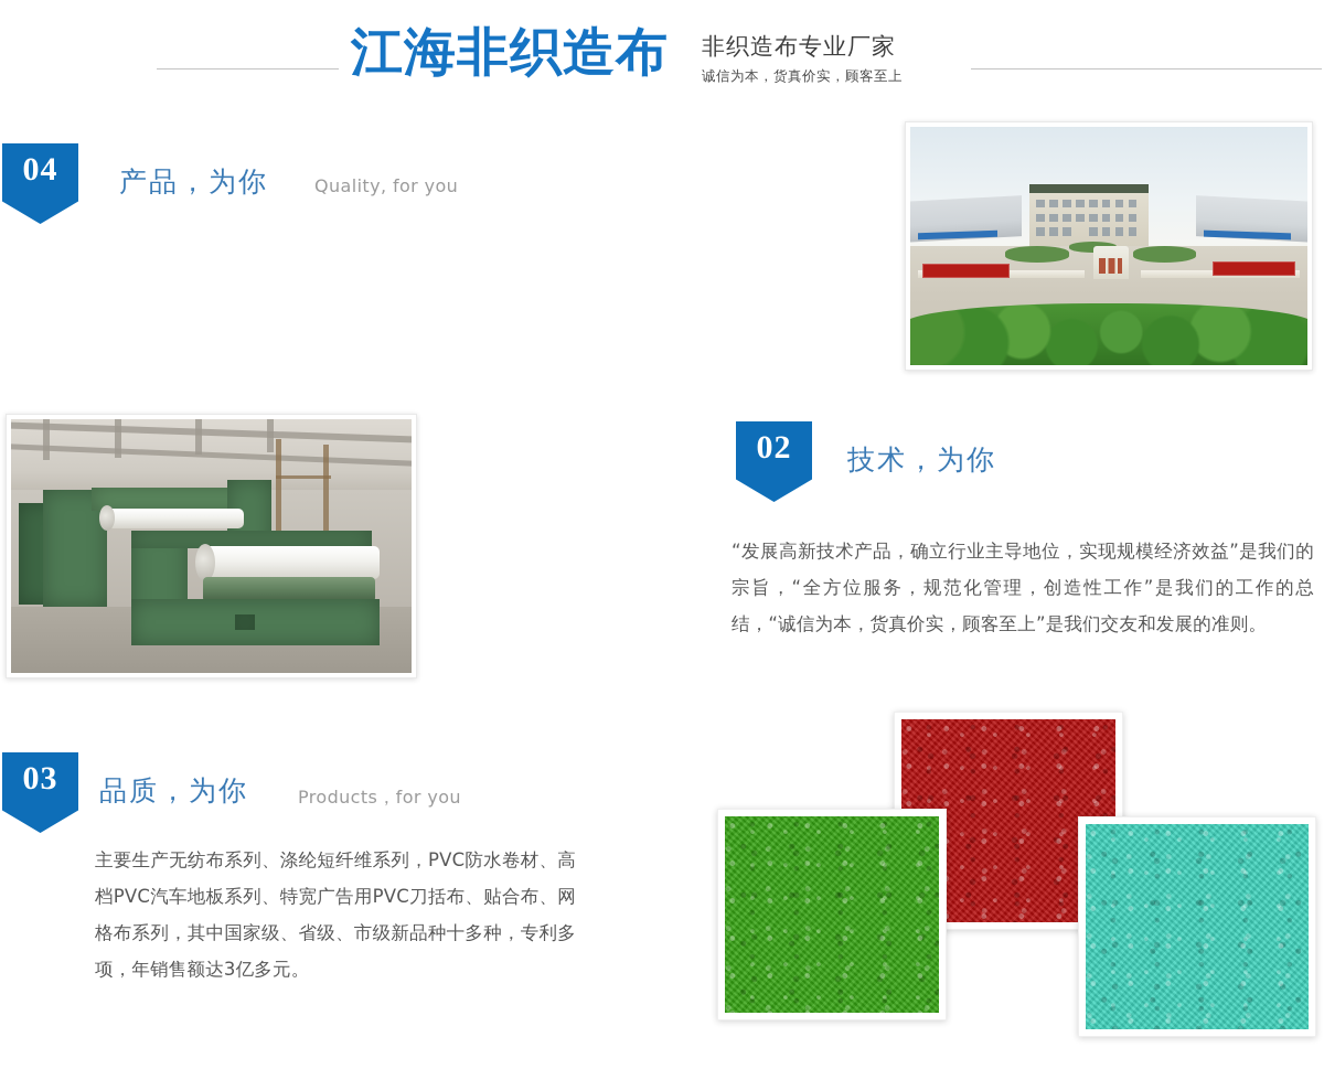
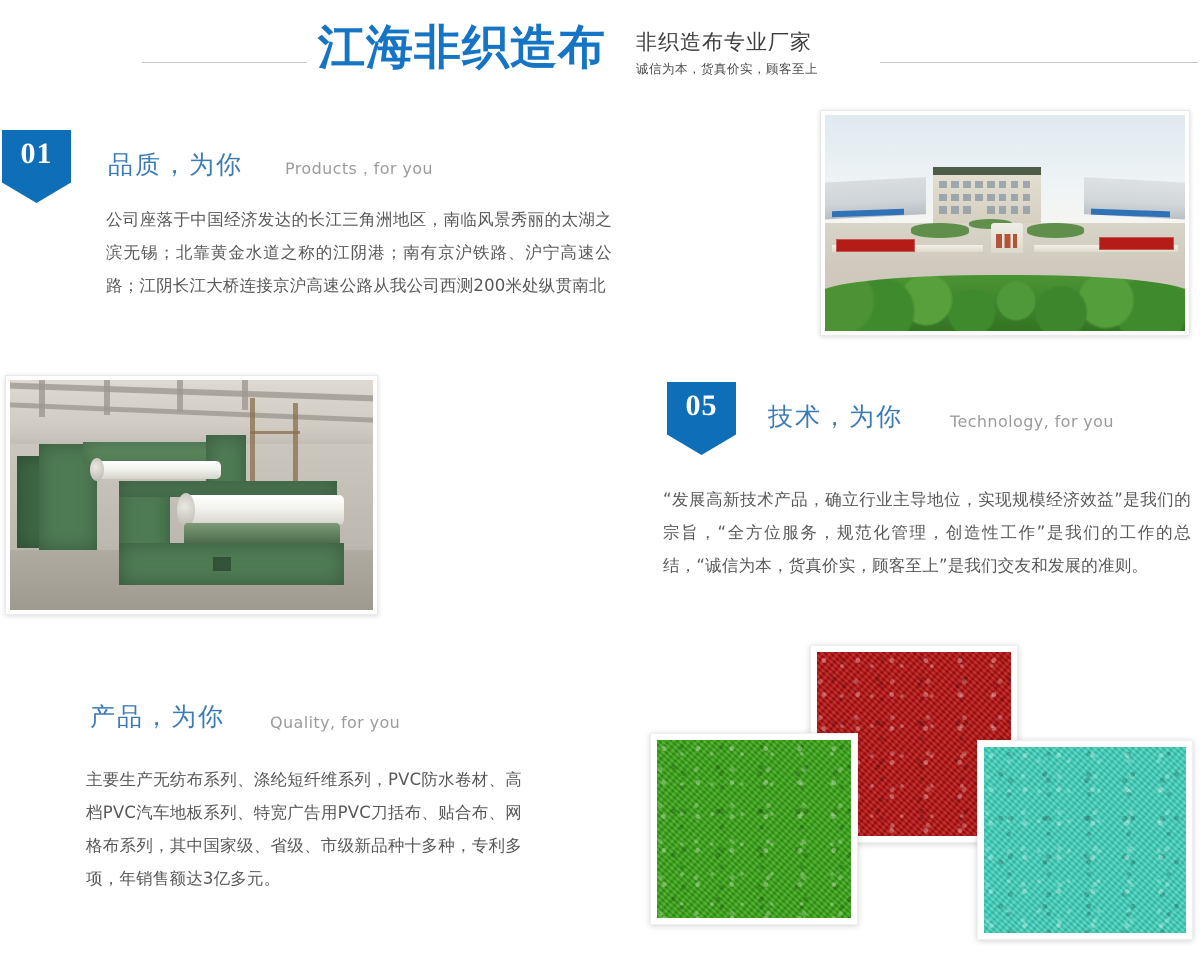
  江海非织造布
  非织造布专业厂家
  诚信为本，货真价实，顾客至上
- 04
+ 01
- 产品，为你
+ 品质，为你
- Quality, for you
+ Products，for you
+ 公司座落于中国经济发达的长江三角洲地区，南临风景秀丽的太湖之滨无锡；北靠黄金水道之称的江阴港；南有京沪铁路、沪宁高速公路；江阴长江大桥连接京沪高速公路从我公司西测200米处纵贯南北
- 02
+ 05
  技术，为你
+ Technology, for you
  “发展高新技术产品，确立行业主导地位，实现规模经济效益”是我们的宗旨，“全方位服务，规范化管理，创造性工作”是我们的工作的总结，“诚信为本，货真价实，顾客至上”是我们交友和发展的准则。
- 03
- 品质，为你
+ 产品，为你
- Products，for you
+ Quality, for you
  主要生产无纺布系列、涤纶短纤维系列，PVC防水卷材、高档PVC汽车地板系列、特宽广告用PVC刀括布、贴合布、网格布系列，其中国家级、省级、市级新品种十多种，专利多项，年销售额达3亿多元。
